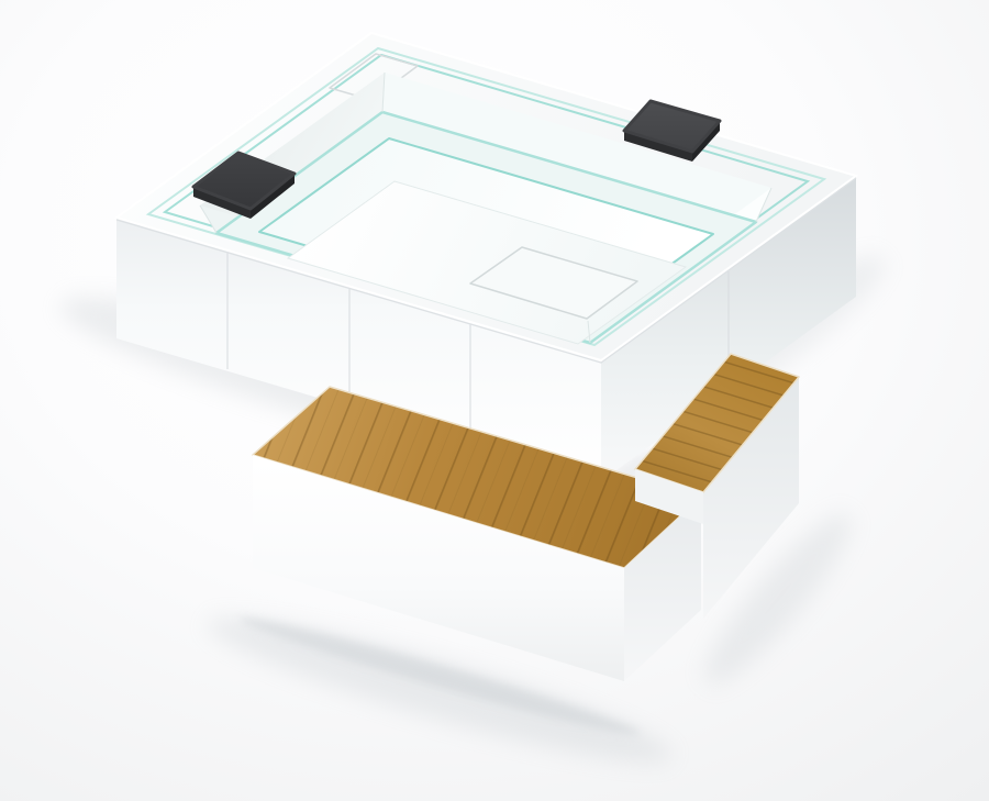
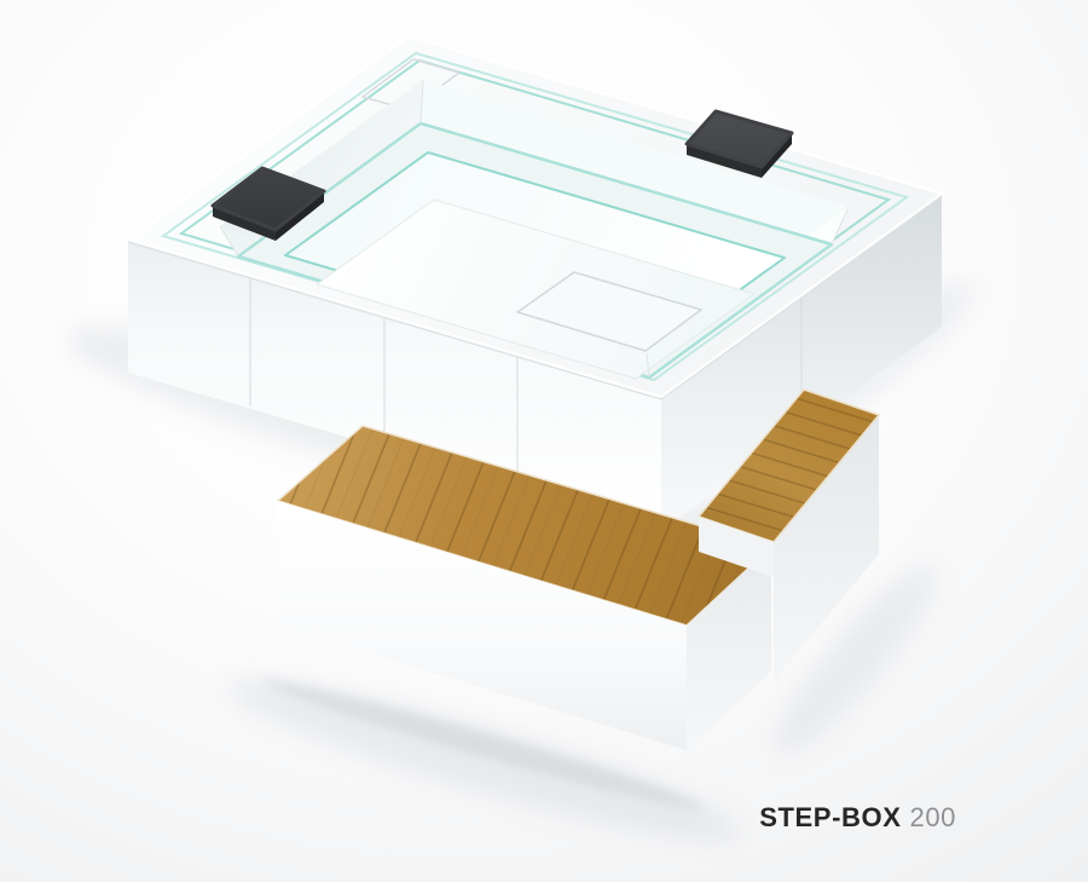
+ STEP-BOX 200
